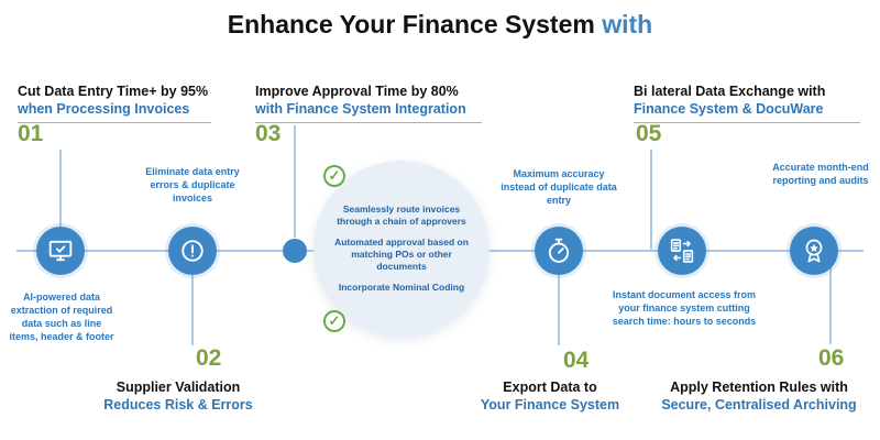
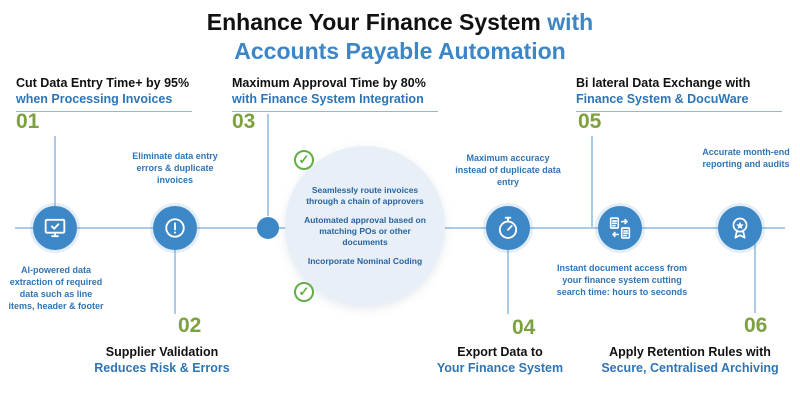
  Enhance Your Finance System with
+ Accounts Payable Automation
  Cut Data Entry Time+ by 95%
  when Processing Invoices
- Improve Approval Time by 80%
+ Maximum Approval Time by 80%
  with Finance System Integration
  Bi lateral Data Exchange with
  Finance System & DocuWare
  Supplier Validation
  Reduces Risk & Errors
  Export Data to
  Your Finance System
  Apply Retention Rules with
  Secure, Centralised Archiving
  01
  02
  03
  04
  05
  06
  Seamlessly route invoices through a chain of approvers
  Automated approval based on matching POs or other documents
  Incorporate Nominal Coding
  ✓
  ✓
  AI-powered data extraction of required data such as line items, header & footer
  Eliminate data entry errors & duplicate invoices
  Maximum accuracy instead of duplicate data entry
  Instant document access from your finance system cutting search time: hours to seconds
  Accurate month-end reporting and audits
